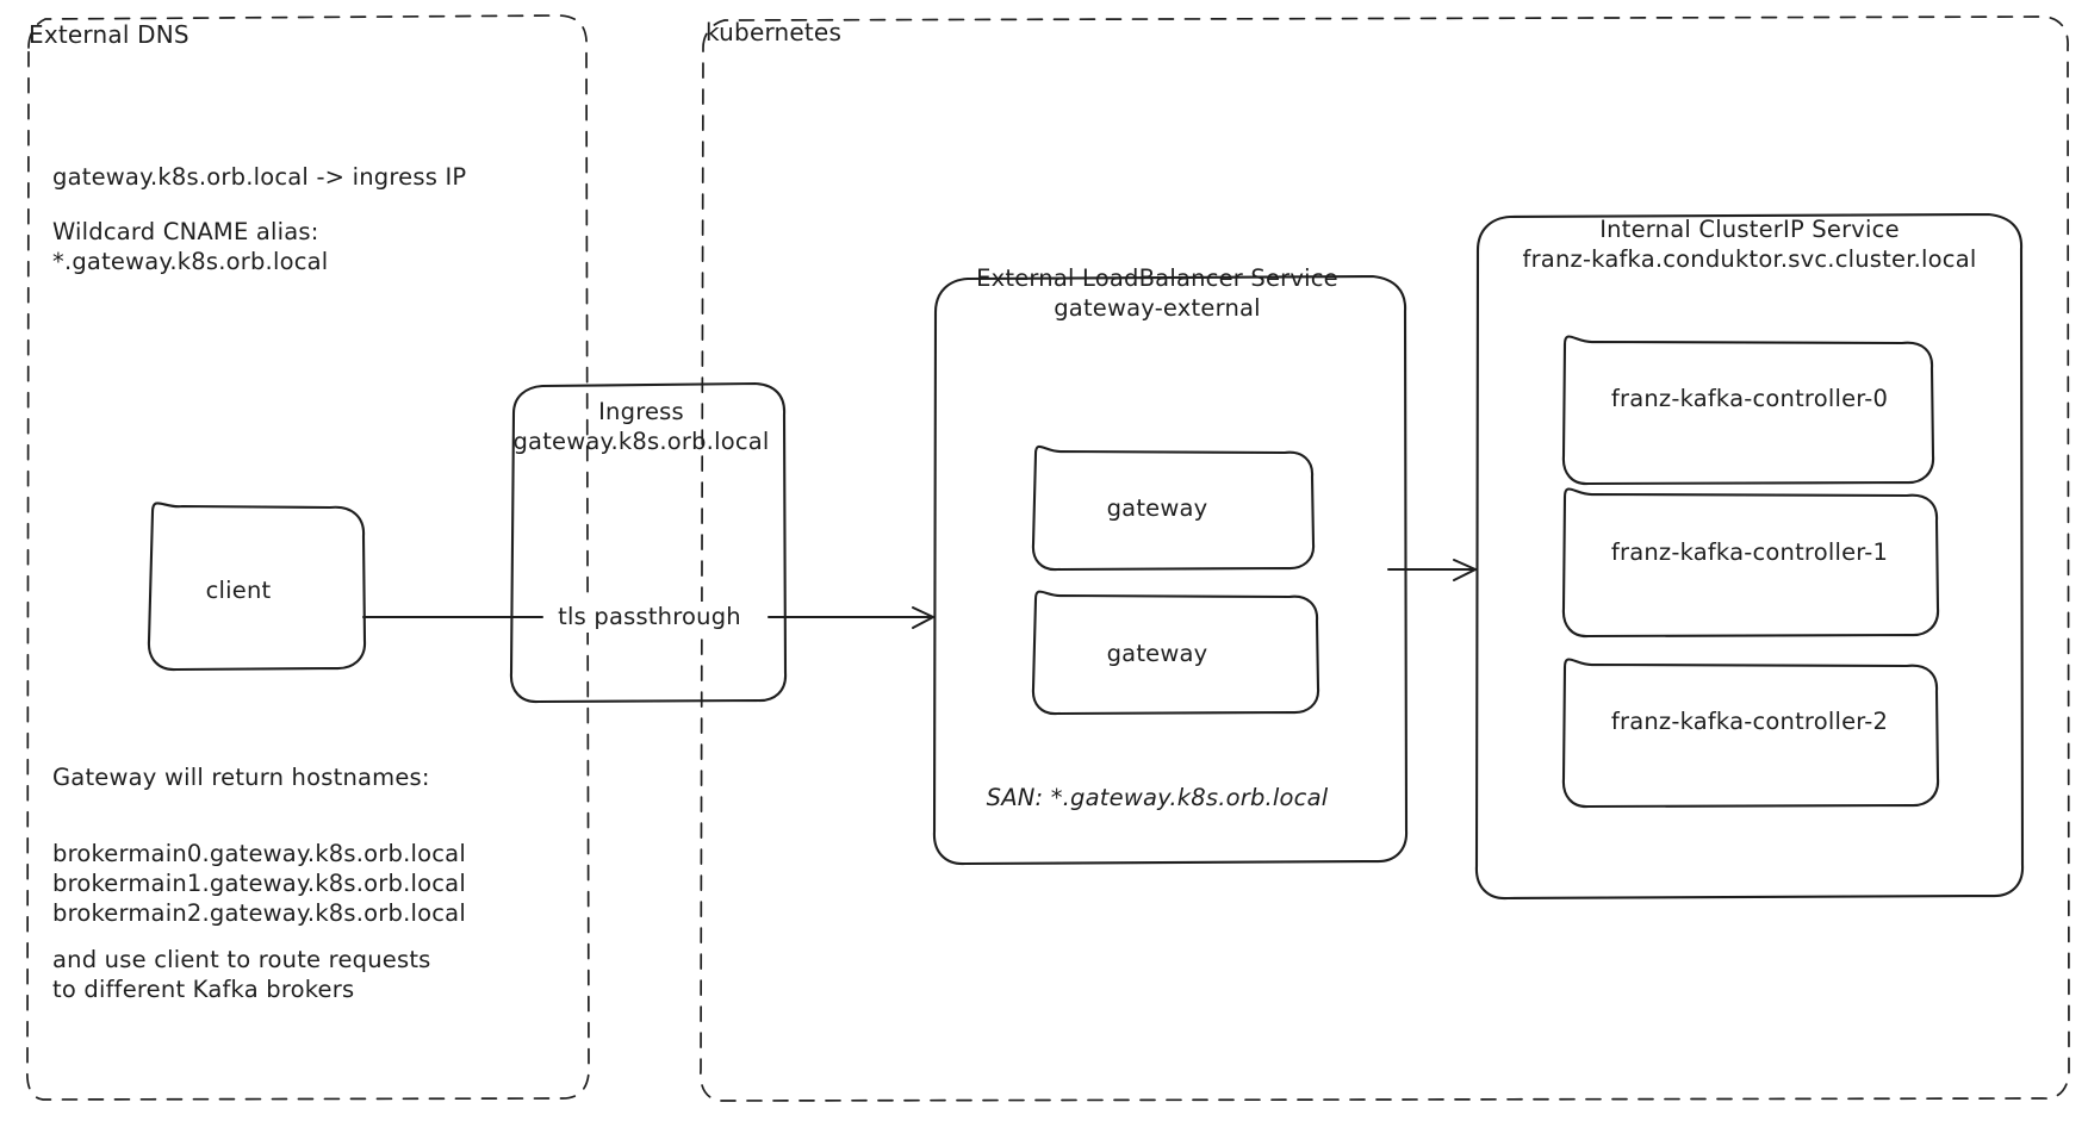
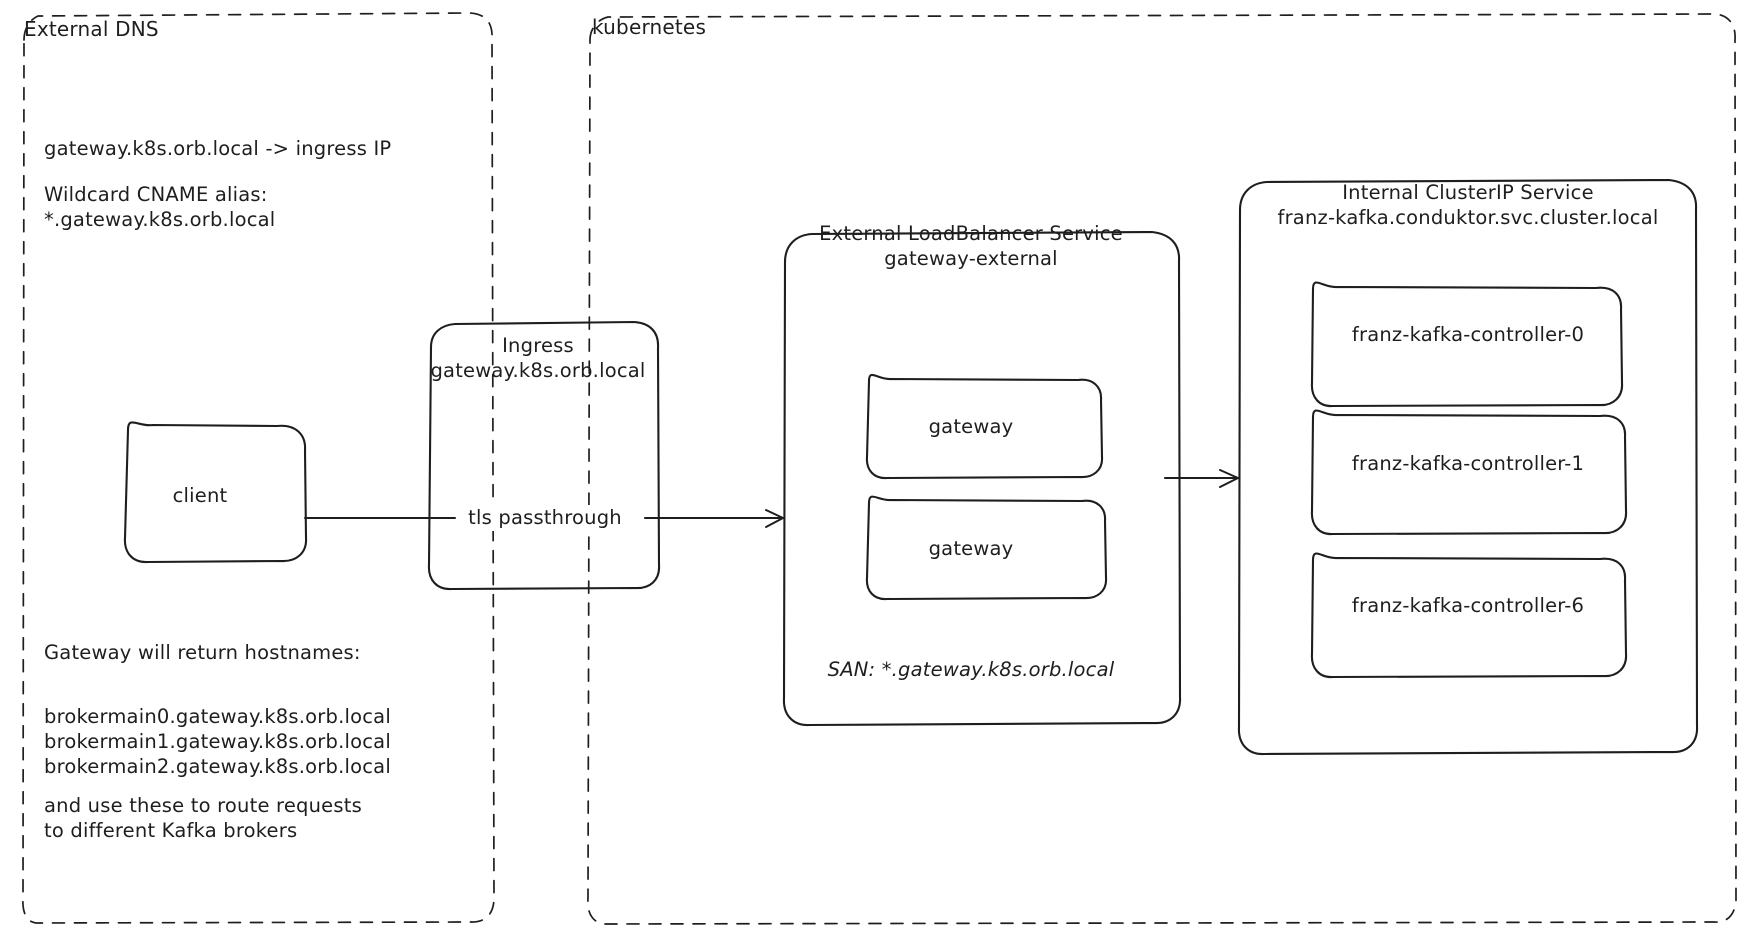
  External DNS
  kubernetes
  gateway.k8s.orb.local -> ingress IP
  Wildcard CNAME alias:
  *.gateway.k8s.orb.local
  Gateway will return hostnames:
  brokermain0.gateway.k8s.orb.local
  brokermain1.gateway.k8s.orb.local
  brokermain2.gateway.k8s.orb.local
- and use client to route requests
+ and use these to route requests
  to different Kafka brokers
  client
  Ingress
  gateway.k8s.orb.local
  tls passthrough
  External LoadBalancer Service
  gateway-external
  gateway
  gateway
  SAN: *.gateway.k8s.orb.local
  Internal ClusterIP Service
  franz-kafka.conduktor.svc.cluster.local
  franz-kafka-controller-0
  franz-kafka-controller-1
- franz-kafka-controller-2
+ franz-kafka-controller-6
